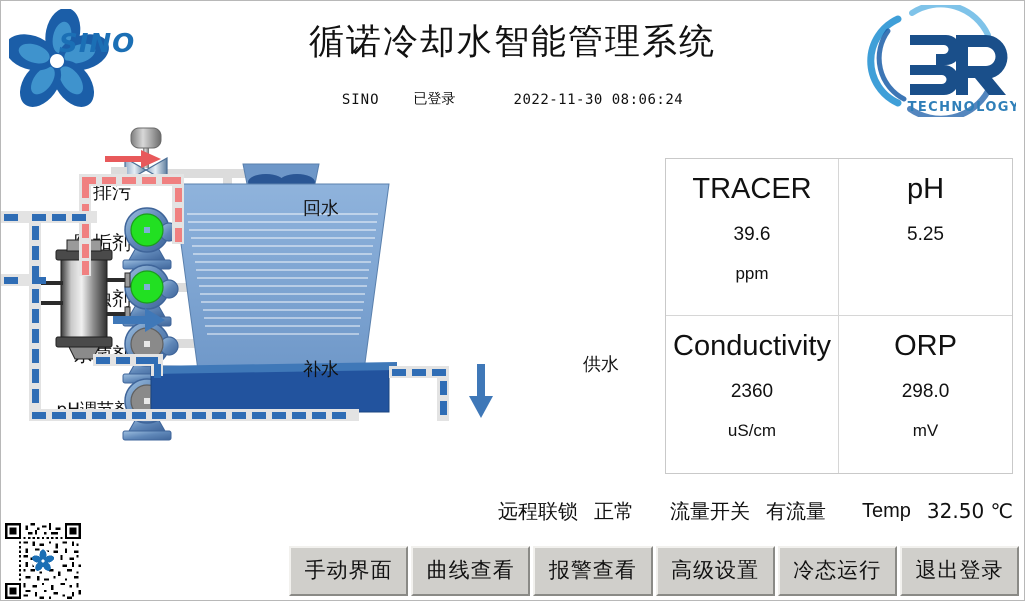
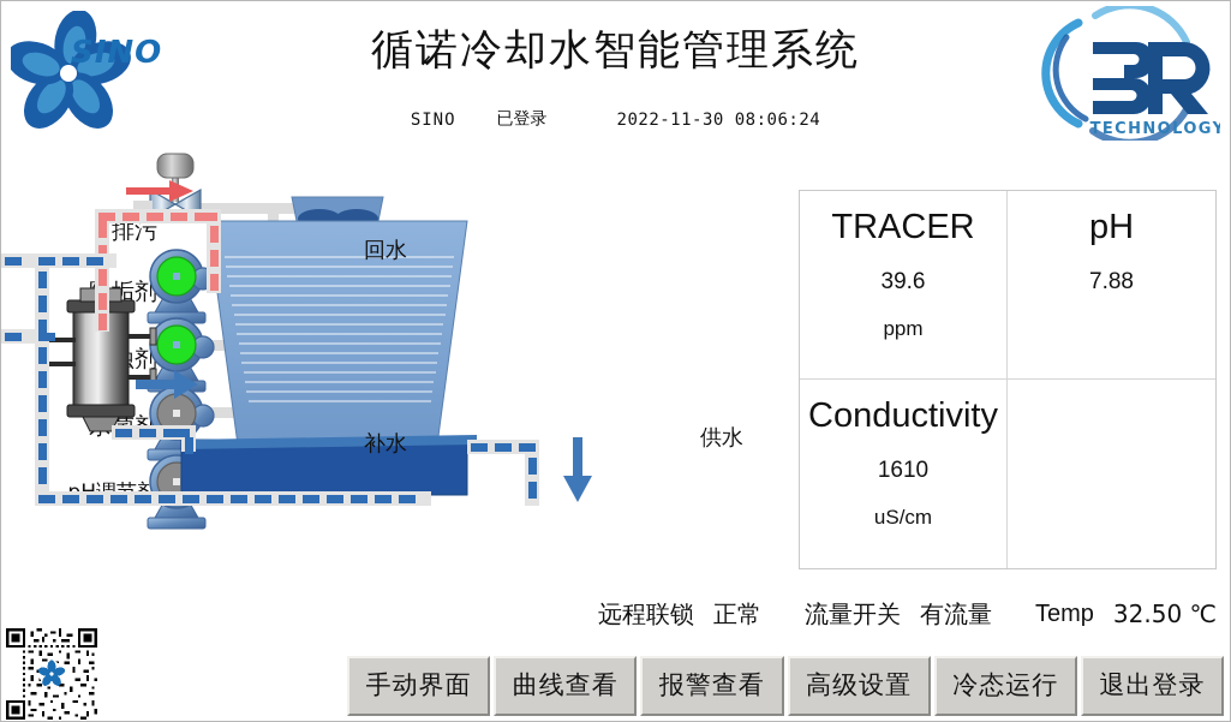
  SINO
  循诺冷却水智能管理系统
  SINO
  已登录
  2022-11-30 08:06:24
  TECHNOLOGY
  排污
  回水
  补水
  供水
  TRACER
  39.6
  ppm
  pH
- 5.25
+ 7.88
  Conductivity
- 2360
+ 1610
  uS/cm
- ORP
- 298.0
- mV
  远程联锁
  正常
  流量开关
  有流量
  Temp
  32.50 ℃
  手动界面
  曲线查看
  报警查看
  高级设置
  冷态运行
  退出登录
